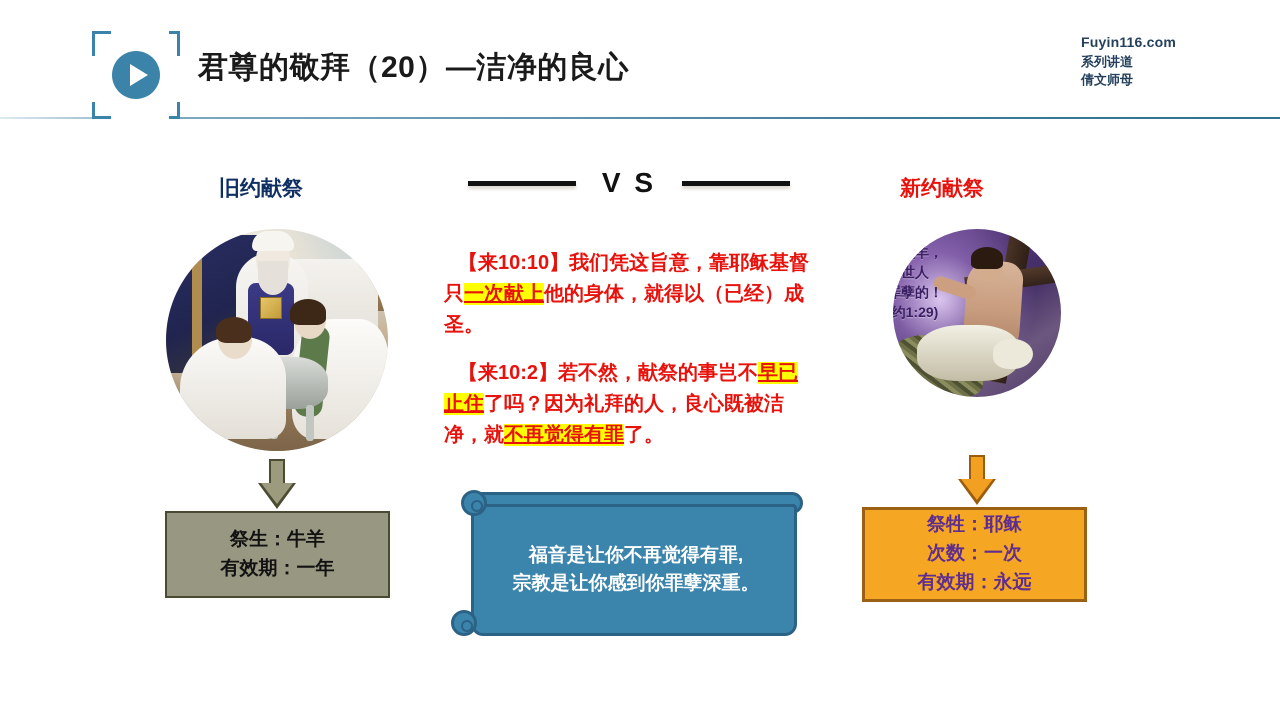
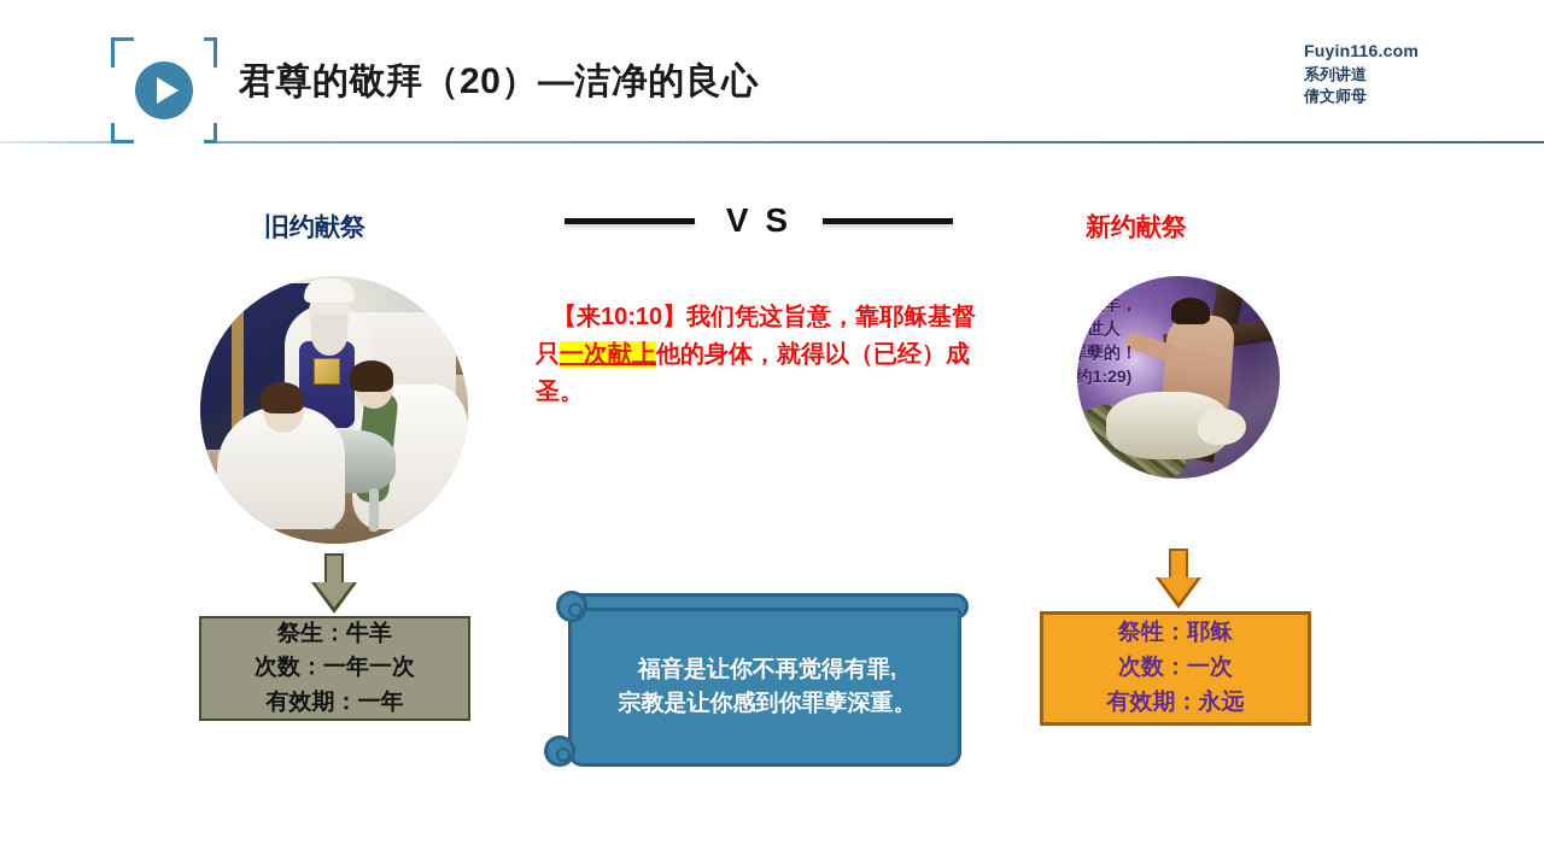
  君尊的敬拜（20）—洁净的良心
  Fuyin116.com
  系列讲道
  倩文师母
  旧约献祭
  新约献祭
  V S
  的羔羊，
  负世人
  罪孽的！
  约1:29)
  祭生：牛羊
+ 次数：一年一次
  有效期：一年
  祭牲：耶稣
  次数：一次
  有效期：永远
  【来10:10】我们凭这旨意，靠耶稣基督只一次献上他的身体，就得以（已经）成圣。
- 【来10:2】若不然，献祭的事岂不早已止住了吗？因为礼拜的人，良心既被洁净，就不再觉得有罪了。
  福音是让你不再觉得有罪,
  宗教是让你感到你罪孽深重。
